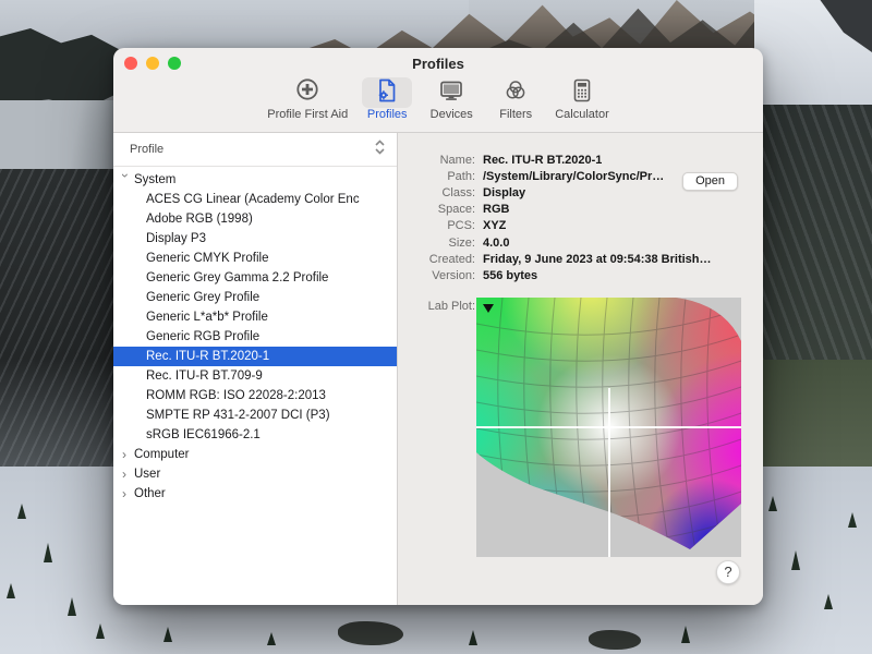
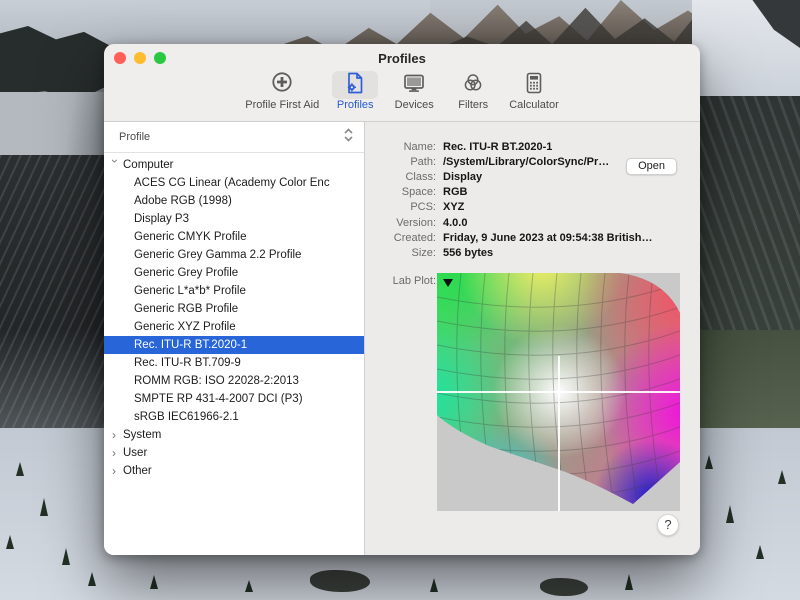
  Profiles
  Profile First Aid
  Profiles
  Devices
  Filters
  Calculator
  Profile
- System
+ Computer
  ACES CG Linear (Academy Color Enc
  Adobe RGB (1998)
  Display P3
  Generic CMYK Profile
  Generic Grey Gamma 2.2 Profile
  Generic Grey Profile
  Generic L*a*b* Profile
  Generic RGB Profile
+ Generic XYZ Profile
  Rec. ITU-R BT.2020-1
  Rec. ITU-R BT.709-9
  ROMM RGB: ISO 22028-2:2013
- SMPTE RP 431-2-2007 DCI (P3)
+ SMPTE RP 431-4-2007 DCI (P3)
  sRGB IEC61966-2.1
  ›
- Computer
+ System
  ›
  User
  ›
  Other
  Name:
  Rec. ITU-R BT.2020-1
  Path:
  /System/Library/ColorSync/Pr…
  Class:
  Display
  Space:
  RGB
  PCS:
  XYZ
- Size:
+ Version:
  4.0.0
  Created:
  Friday, 9 June 2023 at 09:54:38 British…
- Version:
+ Size:
  556 bytes
  Open
  Lab Plot:
  ?
